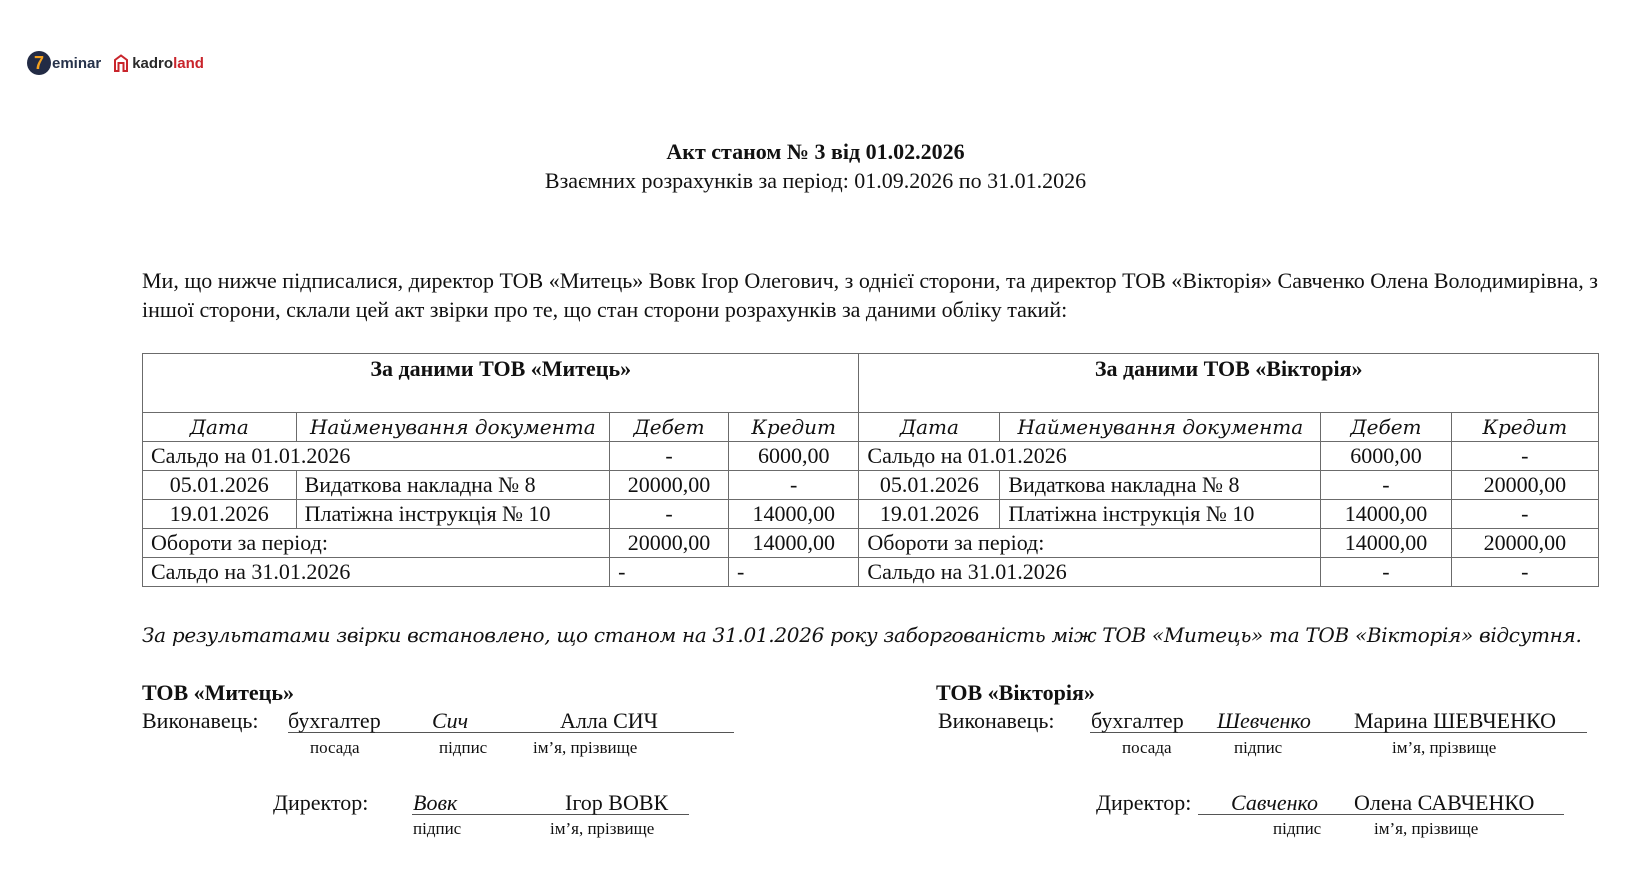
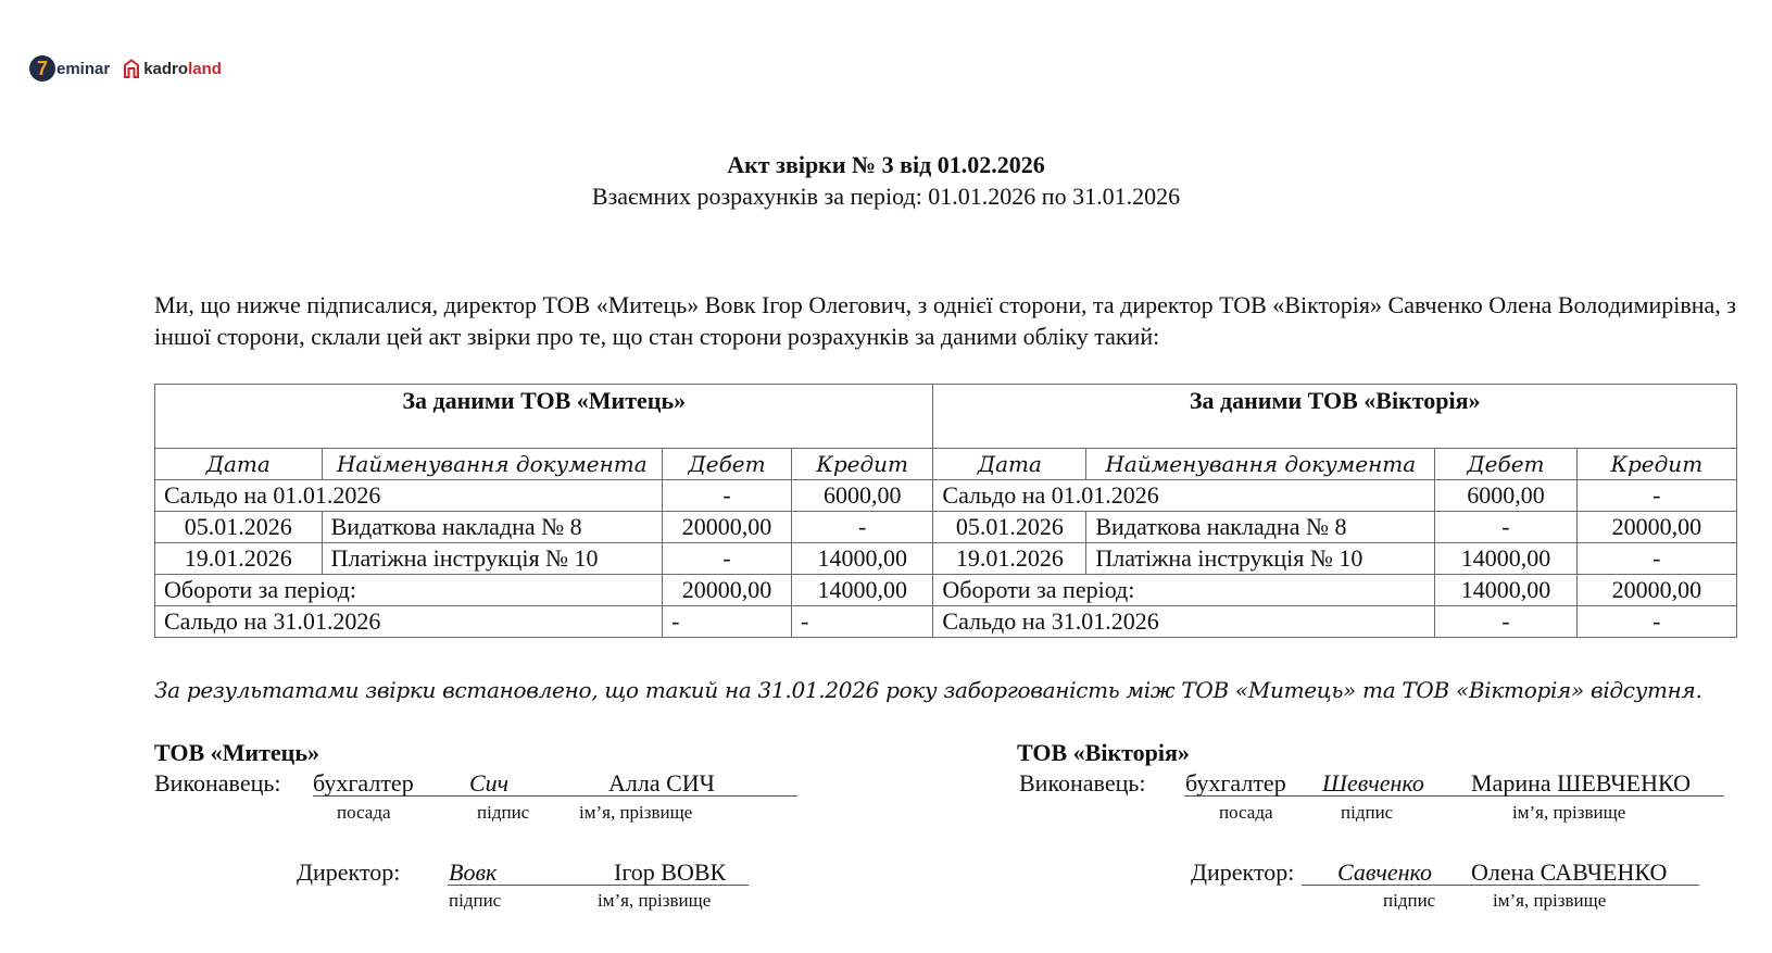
  7
  eminar
  kadro
  land
- Акт станом № 3 від 01.02.2026
+ Акт звірки № 3 від 01.02.2026
- Взаємних розрахунків за період: 01.09.2026 по 31.01.2026
+ Взаємних розрахунків за період: 01.01.2026 по 31.01.2026
  Ми, що нижче підписалися, директор ТОВ «Митець» Вовк Ігор Олегович, з однієї сторони, та директор ТОВ «Вікторія» Савченко Олена Володимирівна, з іншої сторони, склали цей акт звірки про те, що стан сторони розрахунків за даними обліку такий:
  За даними ТОВ «Митець»	За даними ТОВ «Вікторія»
  Дата	Найменування документа	Дебет	Кредит	Дата	Найменування документа	Дебет	Кредит
  Сальдо на 01.01.2026	-	6000,00	Сальдо на 01.01.2026	6000,00	-
  05.01.2026	Видаткова накладна № 8	20000,00	-	05.01.2026	Видаткова накладна № 8	-	20000,00
  19.01.2026	Платіжна інструкція № 10	-	14000,00	19.01.2026	Платіжна інструкція № 10	14000,00	-
  Обороти за період:	20000,00	14000,00	Обороти за період:	14000,00	20000,00
  Сальдо на 31.01.2026	-	-	Сальдо на 31.01.2026	-	-
- За результатами звірки встановлено, що станом на 31.01.2026 року заборгованість між ТОВ «Митець» та ТОВ «Вікторія» відсутня.
+ За результатами звірки встановлено, що такий на 31.01.2026 року заборгованість між ТОВ «Митець» та ТОВ «Вікторія» відсутня.
  ТОВ «Митець»
  Виконавець:
  бухгалтер
  Сич
  Алла СИЧ
  посада
  підпис
  ім’я, прізвище
  Директор:
  Вовк
  Ігор ВОВК
  підпис
  ім’я, прізвище
  ТОВ «Вікторія»
  Виконавець:
  бухгалтер
  Шевченко
  Марина ШЕВЧЕНКО
  посада
  підпис
  ім’я, прізвище
  Директор:
  Савченко
  Олена САВЧЕНКО
  підпис
  ім’я, прізвище
